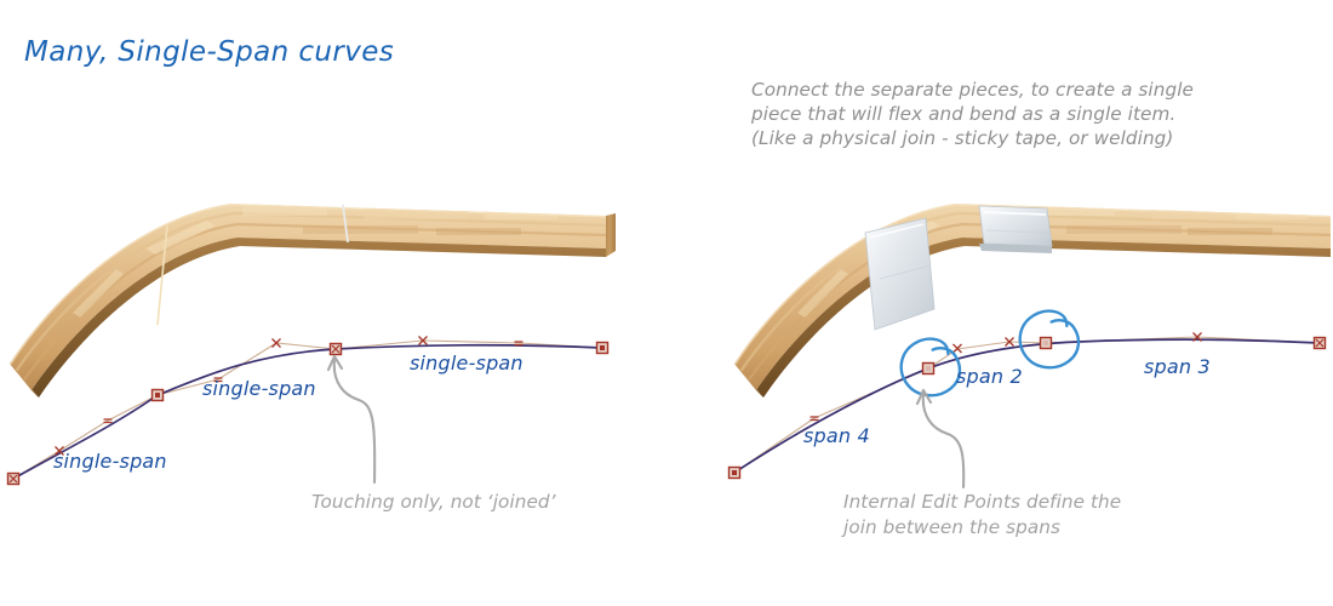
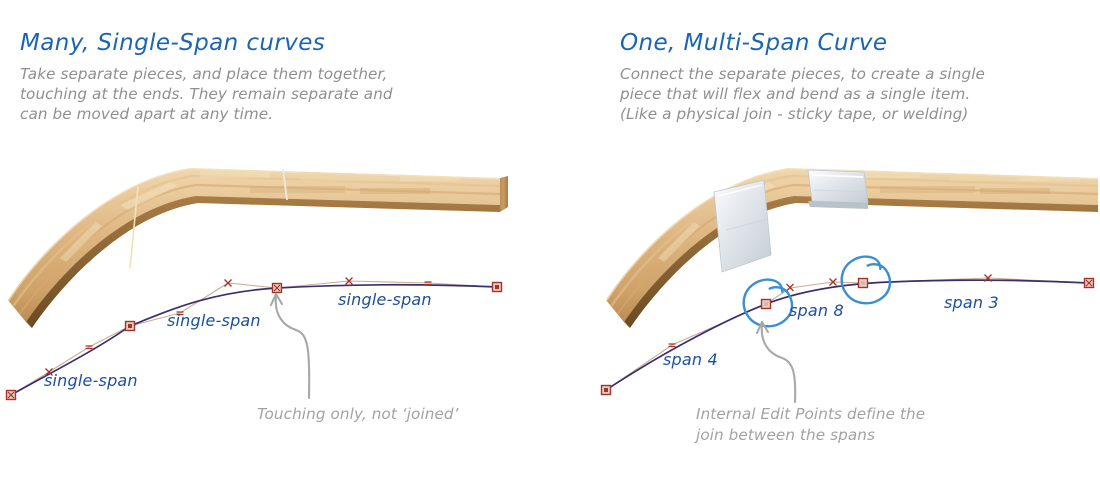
  Many, Single-Span curves
+ Take separate pieces, and place them together,
+ touching at the ends. They remain separate and
+ can be moved apart at any time.
  single-span
  single-span
  single-span
  Touching only, not ‘joined’
+ One, Multi-Span Curve
  Connect the separate pieces, to create a single
  piece that will flex and bend as a single item.
  (Like a physical join - sticky tape, or welding)
  span 4
- span 2
+ span 8
  span 3
  Internal Edit Points define the
  join between the spans
